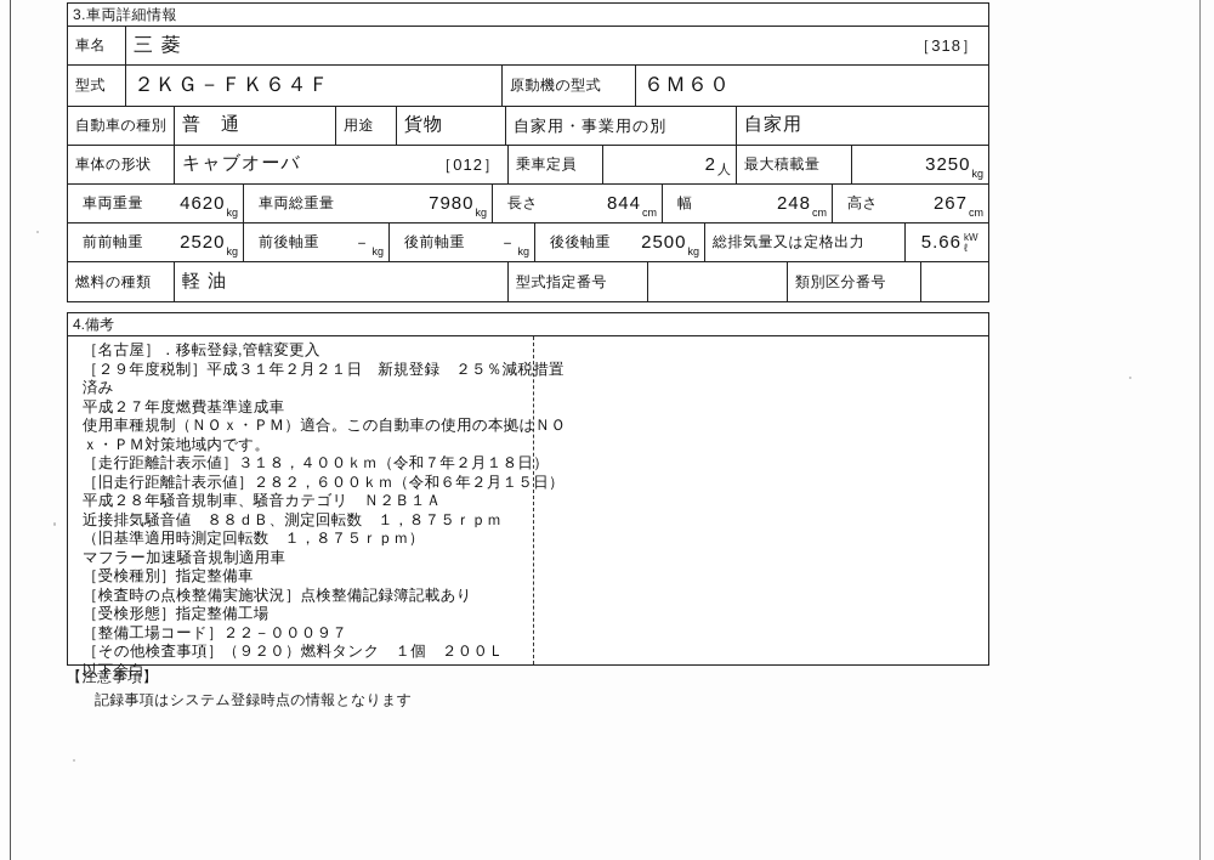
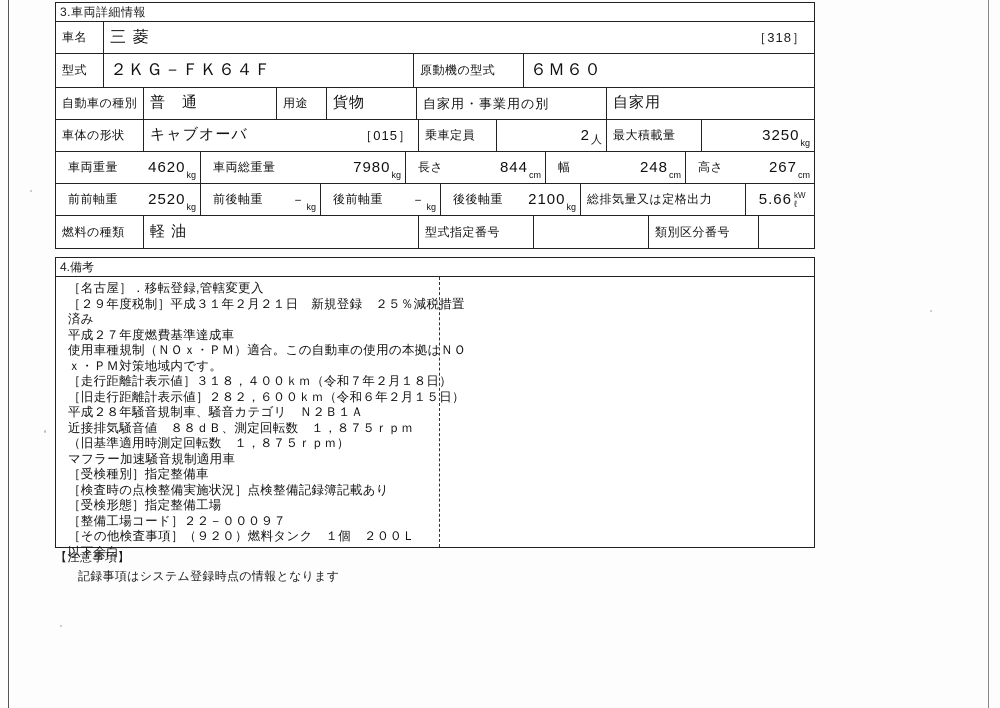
  3.車両詳細情報
  車名
  三 菱
  ［318］
  型式
  ２ＫＧ－ＦＫ６４Ｆ
  原動機の型式
  ６Ｍ６０
  自動車の種別
  普 通
  用途
  貨物
  自家用・事業用の別
  自家用
  車体の形状
  キャブオーバ
- ［012］
+ ［015］
  乗車定員
  2
  人
  最大積載量
  3250
  kg
  車両重量
  4620
  kg
  車両総重量
  7980
  kg
  長さ
  844
  cm
  幅
  248
  cm
  高さ
  267
  cm
  前前軸重
  2520
  kg
  前後軸重
  －
  kg
  後前軸重
  －
  kg
  後後軸重
- 2500
+ 2100
  kg
  総排気量又は定格出力
  5.66
  kW
  ℓ
  燃料の種類
  軽 油
  型式指定番号
  類別区分番号
  4.備考
  ［名古屋］．移転登録,管轄変更入
  ［２９年度税制］平成３１年２月２１日 新規登録 ２５％減税措置
  済み
  平成２７年度燃費基準達成車
  使用車種規制（ＮＯｘ・ＰＭ）適合。この自動車の使用の本拠はＮＯ
  ｘ・ＰＭ対策地域内です。
  ［走行距離計表示値］３１８，４００ｋｍ（令和７年２月１８日）
  ［旧走行距離計表示値］２８２，６００ｋｍ（令和６年２月１５日）
  平成２８年騒音規制車、騒音カテゴリ Ｎ２Ｂ１Ａ
  近接排気騒音値 ８８ｄＢ、測定回転数 １，８７５ｒｐｍ
  （旧基準適用時測定回転数 １，８７５ｒｐｍ）
  マフラー加速騒音規制適用車
  ［受検種別］指定整備車
  ［検査時の点検整備実施状況］点検整備記録簿記載あり
  ［受検形態］指定整備工場
  ［整備工場コード］２２－０００９７
  ［その他検査事項］（９２０）燃料タンク １個 ２００Ｌ
  以下余白
  【注意事項】
  記録事項はシステム登録時点の情報となります
